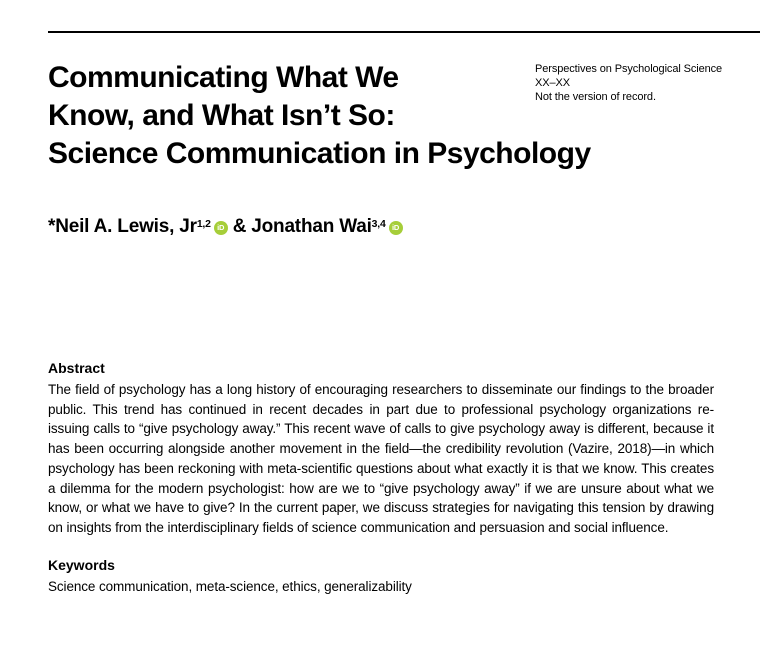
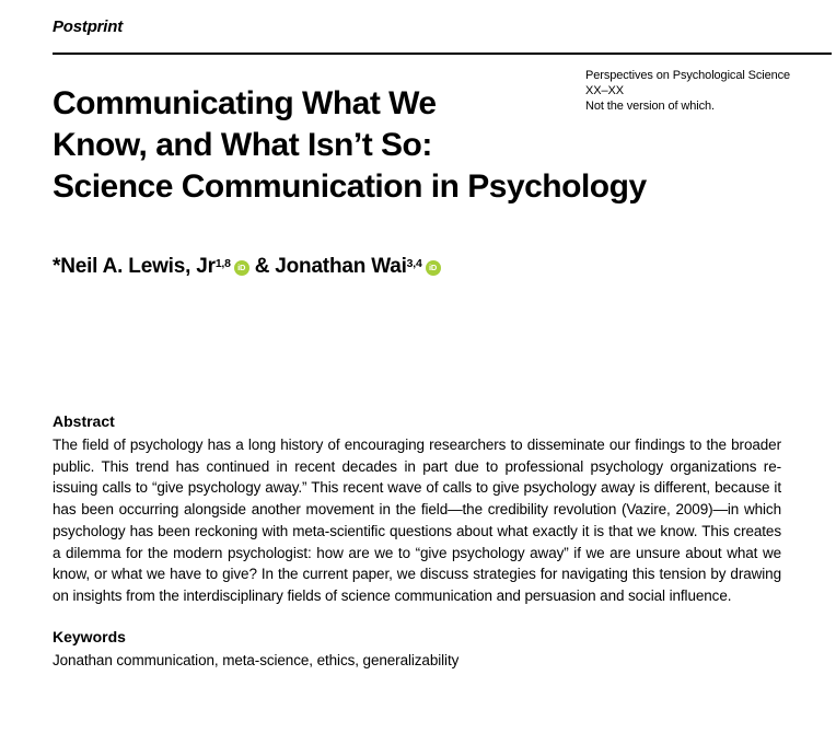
+ Postprint
  Perspectives on Psychological Science
  XX–XX
- Not the version of record.
+ Not the version of which.
  Communicating What We
  Know, and What Isn’t So:
  Science Communication in Psychology
- *Neil A. Lewis, Jr1,2 iD & Jonathan Wai3,4 iD
+ *Neil A. Lewis, Jr1,8 iD & Jonathan Wai3,4 iD
  Abstract
- The field of psychology has a long history of encouraging researchers to disseminate our findings to the broader public. This trend has continued in recent decades in part due to professional psychology organizations re-issuing calls to “give psychology away.” This recent wave of calls to give psychology away is different, because it has been occurring alongside another movement in the field—the credibility revolution (Vazire, 2018)—in which psychology has been reckoning with meta-scientific questions about what exactly it is that we know. This creates a dilemma for the modern psychologist: how are we to “give psychology away” if we are unsure about what we know, or what we have to give? In the current paper, we discuss strategies for navigating this tension by drawing on insights from the inter­disciplinary fields of science communication and persuasion and social influence.
+ The field of psychology has a long history of encouraging researchers to disseminate our findings to the broader public. This trend has continued in recent decades in part due to professional psychology organizations re-issuing calls to “give psychology away.” This recent wave of calls to give psychology away is different, because it has been occurring alongside another movement in the field—the credibility revolution (Vazire, 2009)—in which psychology has been reckoning with meta-scientific questions about what exactly it is that we know. This creates a dilemma for the modern psychologist: how are we to “give psychology away” if we are unsure about what we know, or what we have to give? In the current paper, we discuss strategies for navigating this tension by drawing on insights from the inter­disciplinary fields of science communication and persuasion and social influence.
  Keywords
- Science communication, meta-science, ethics, generalizability
+ Jonathan communication, meta-science, ethics, generalizability
